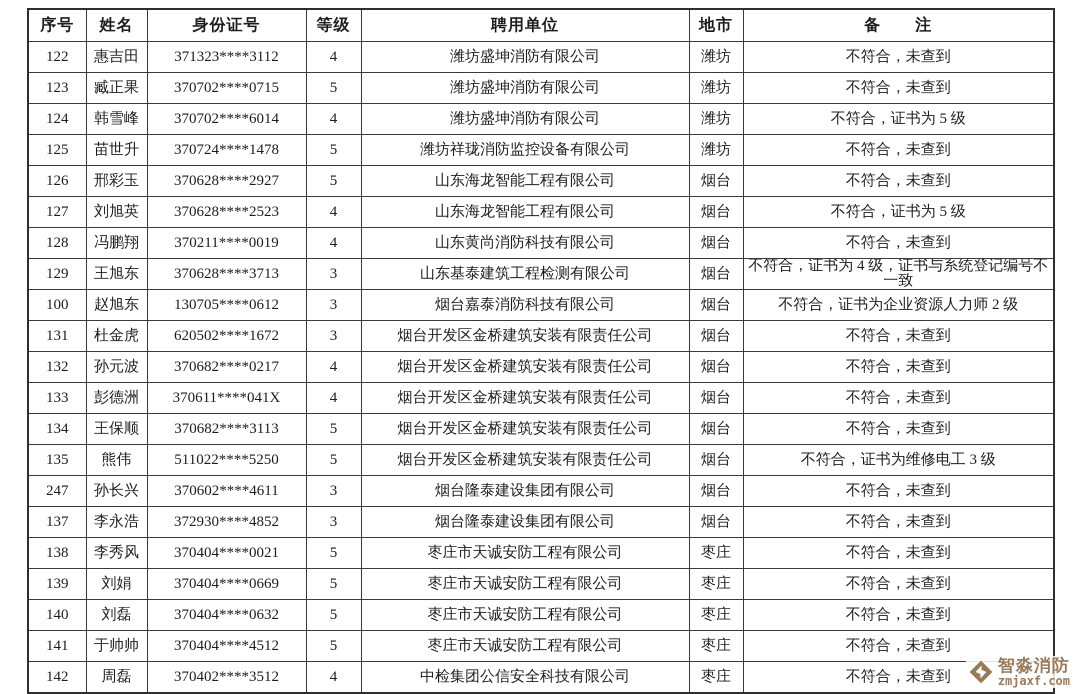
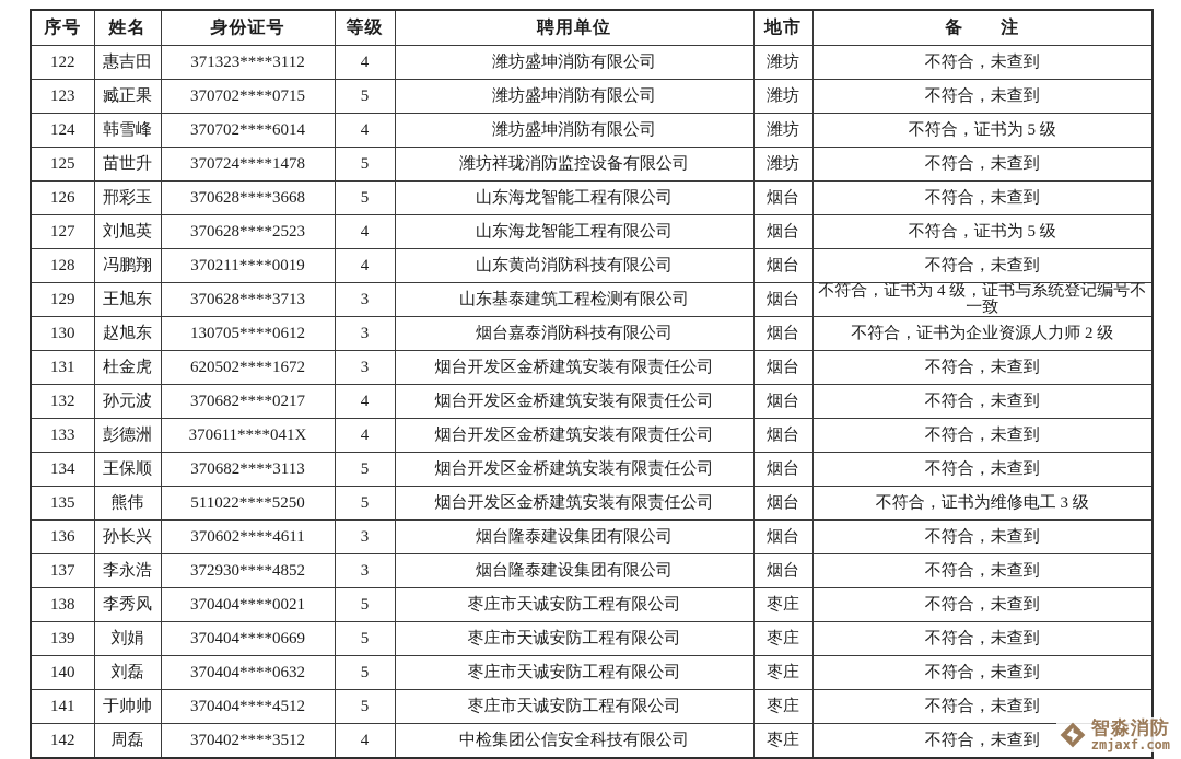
  序号	姓名	身份证号	等级	聘用单位	地市	备 注
  122	惠吉田	371323****3112	4	潍坊盛坤消防有限公司	潍坊	不符合，未查到
  123	臧正果	370702****0715	5	潍坊盛坤消防有限公司	潍坊	不符合，未查到
  124	韩雪峰	370702****6014	4	潍坊盛坤消防有限公司	潍坊	不符合，证书为 5 级
  125	苗世升	370724****1478	5	潍坊祥珑消防监控设备有限公司	潍坊	不符合，未查到
- 126	邢彩玉	370628****2927	5	山东海龙智能工程有限公司	烟台	不符合，未查到
+ 126	邢彩玉	370628****3668	5	山东海龙智能工程有限公司	烟台	不符合，未查到
  127	刘旭英	370628****2523	4	山东海龙智能工程有限公司	烟台	不符合，证书为 5 级
  128	冯鹏翔	370211****0019	4	山东黄尚消防科技有限公司	烟台	不符合，未查到
  129	王旭东	370628****3713	3	山东基泰建筑工程检测有限公司	烟台	不符合，证书为 4 级，证书与系统登记编号不一致
- 100	赵旭东	130705****0612	3	烟台嘉泰消防科技有限公司	烟台	不符合，证书为企业资源人力师 2 级
+ 130	赵旭东	130705****0612	3	烟台嘉泰消防科技有限公司	烟台	不符合，证书为企业资源人力师 2 级
  131	杜金虎	620502****1672	3	烟台开发区金桥建筑安装有限责任公司	烟台	不符合，未查到
  132	孙元波	370682****0217	4	烟台开发区金桥建筑安装有限责任公司	烟台	不符合，未查到
  133	彭德洲	370611****041X	4	烟台开发区金桥建筑安装有限责任公司	烟台	不符合，未查到
  134	王保顺	370682****3113	5	烟台开发区金桥建筑安装有限责任公司	烟台	不符合，未查到
  135	熊伟	511022****5250	5	烟台开发区金桥建筑安装有限责任公司	烟台	不符合，证书为维修电工 3 级
- 247	孙长兴	370602****4611	3	烟台隆泰建设集团有限公司	烟台	不符合，未查到
+ 136	孙长兴	370602****4611	3	烟台隆泰建设集团有限公司	烟台	不符合，未查到
  137	李永浩	372930****4852	3	烟台隆泰建设集团有限公司	烟台	不符合，未查到
  138	李秀风	370404****0021	5	枣庄市天诚安防工程有限公司	枣庄	不符合，未查到
  139	刘娟	370404****0669	5	枣庄市天诚安防工程有限公司	枣庄	不符合，未查到
  140	刘磊	370404****0632	5	枣庄市天诚安防工程有限公司	枣庄	不符合，未查到
  141	于帅帅	370404****4512	5	枣庄市天诚安防工程有限公司	枣庄	不符合，未查到
  142	周磊	370402****3512	4	中检集团公信安全科技有限公司	枣庄	不符合，未查到
  智淼消防
  zmjaxf.com
